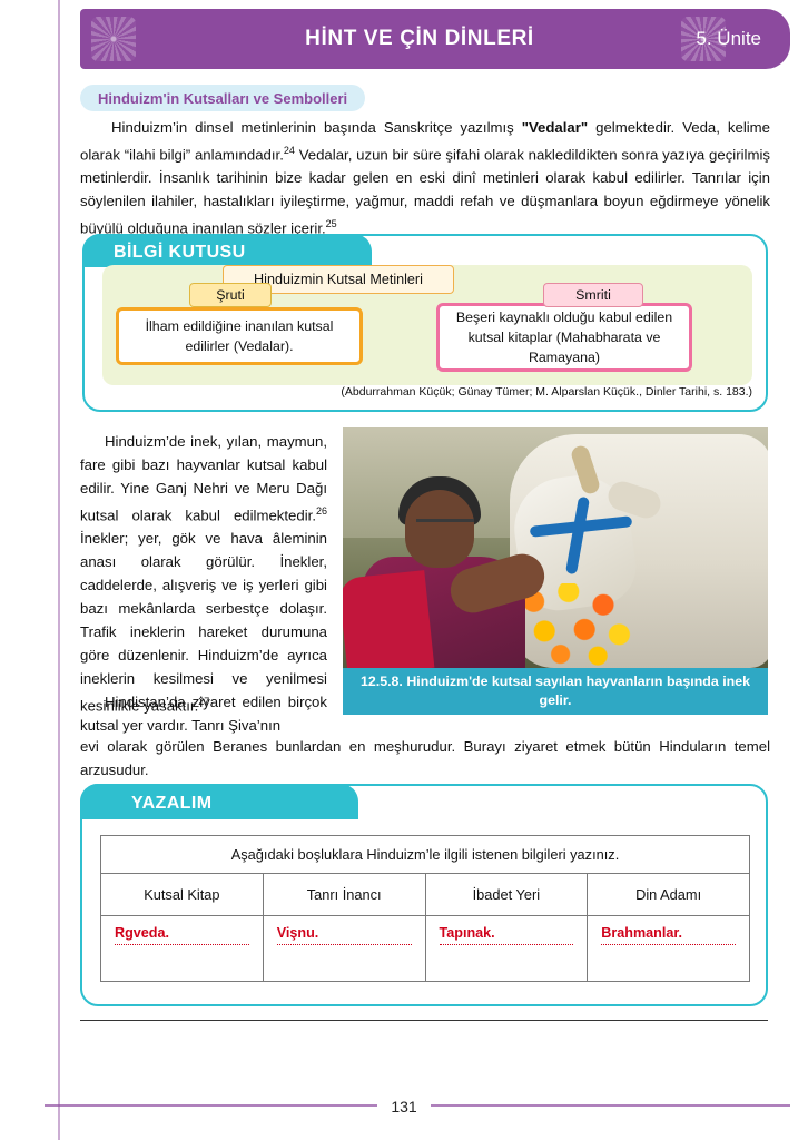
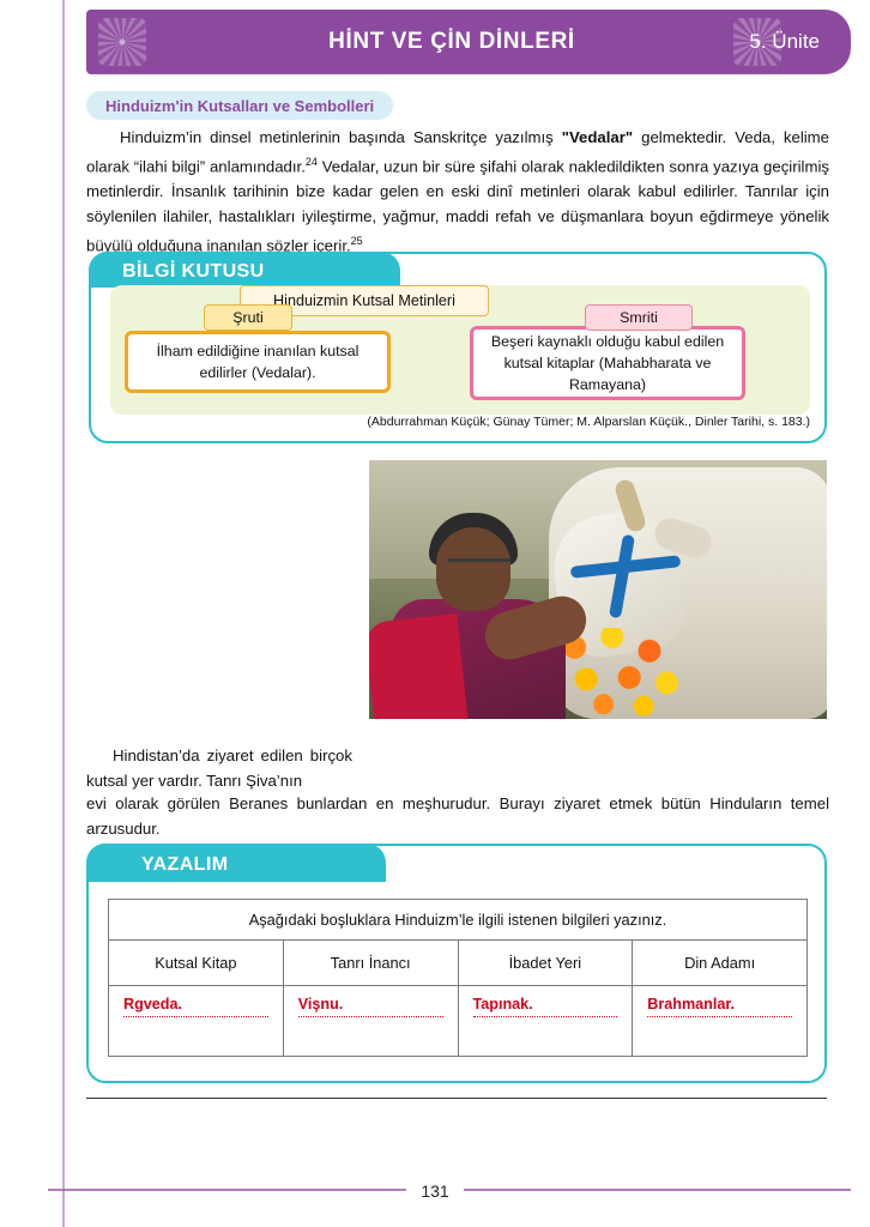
  HİNT VE ÇİN DİNLERİ
  5. Ünite
  Hinduizm'in Kutsalları ve Sembolleri
  Hinduizm’in dinsel metinlerinin başında Sanskritçe yazılmış "Vedalar" gelmektedir. Veda, kelime olarak “ilahi bilgi” anlamındadır.24 Vedalar, uzun bir süre şifahi olarak nakledildikten sonra yazıya geçirilmiş metinlerdir. İnsanlık tarihinin bize kadar gelen en eski dinî metinleri olarak kabul edilirler. Tanrılar için söylenilen ilahiler, hastalıkları iyileştirme, yağmur, maddi refah ve düşmanlara boyun eğdirmeye yönelik büyülü olduğuna inanılan sözler içerir.25
  BİLGİ KUTUSU
  Hinduizmin Kutsal Metinleri
  Şruti
  Smriti
  İlham edildiğine inanılan kutsal edilirler (Vedalar).
  Beşeri kaynaklı olduğu kabul edilen kutsal kitaplar (Mahabharata ve Ramayana)
  (Abdurrahman Küçük; Günay Tümer; M. Alparslan Küçük., Dinler Tarihi, s. 183.)
- Hinduizm’de inek, yılan, maymun, fare gibi bazı hayvanlar kutsal kabul edilir. Yine Ganj Nehri ve Meru Dağı kutsal olarak kabul edilmektedir.26 İnekler; yer, gök ve hava âleminin anası olarak görülür. İnekler, caddelerde, alışveriş ve iş yerleri gibi bazı mekânlarda serbestçe dolaşır. Trafik ineklerin hareket durumuna göre düzenlenir. Hinduizm’de ayrıca ineklerin kesilmesi ve yenilmesi kesinlikle yasaktır.27
- 12.5.8. Hinduizm'de kutsal sayılan hayvanların başında inek gelir.
  Hindistan’da ziyaret edilen birçok kutsal yer vardır. Tanrı Şiva’nın
  evi olarak görülen Beranes bunlardan en meşhurudur. Burayı ziyaret etmek bütün Hinduların temel arzusudur.
  Aşağıdaki boşluklara Hinduizm’le ilgili istenen bilgileri yazınız.
  Kutsal Kitap
  Tanrı İnancı
  İbadet Yeri
  Din Adamı
  Rgveda.
  Vişnu.
  Tapınak.
  Brahmanlar.
  YAZALIM
  131
